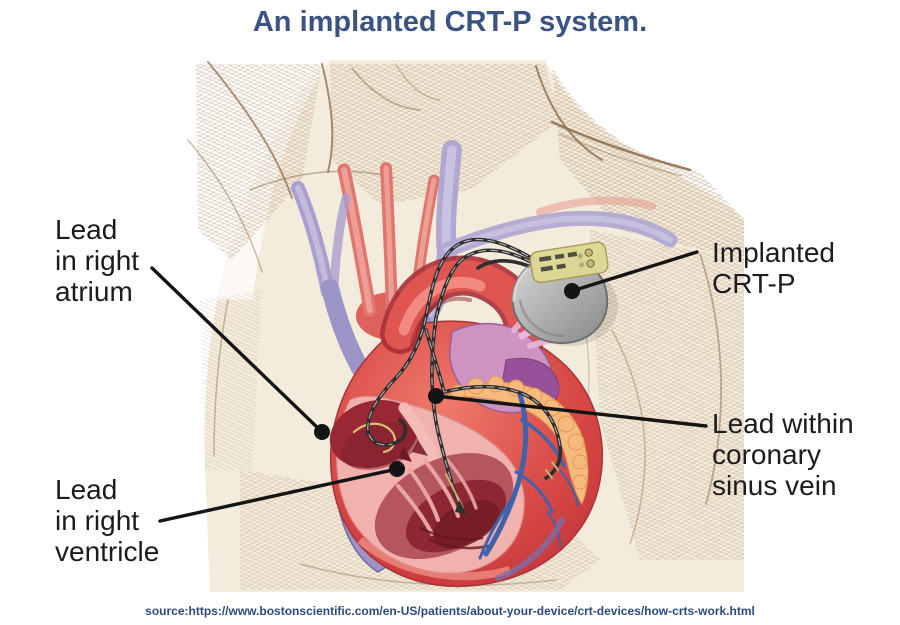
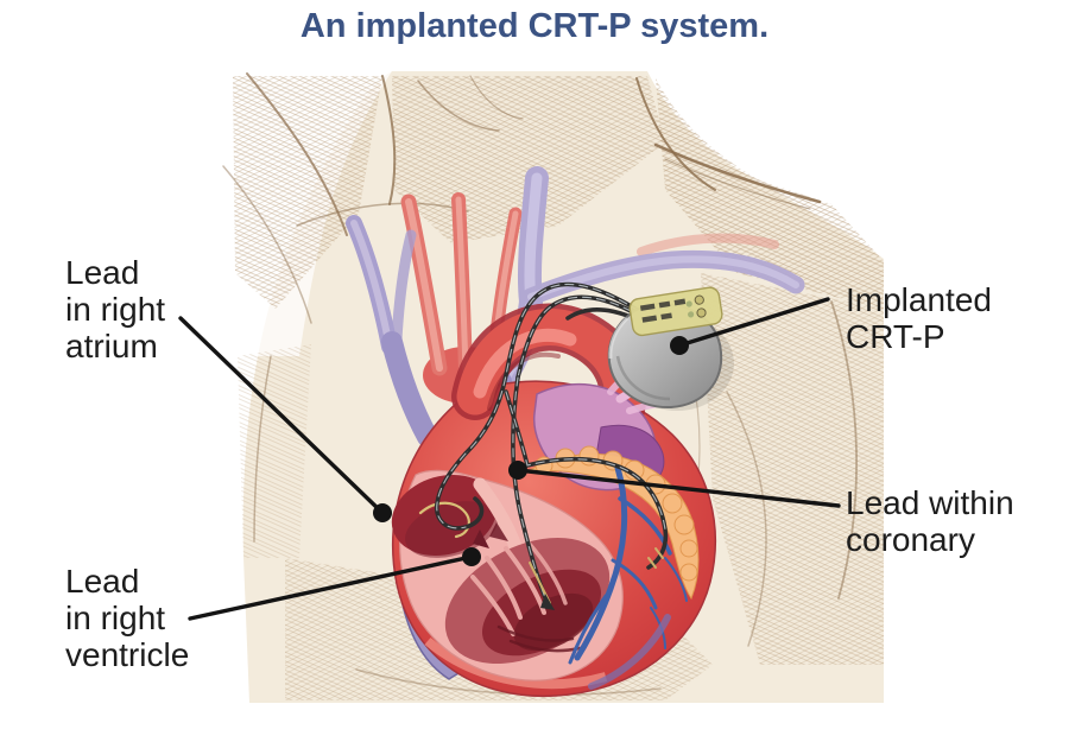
  An implanted CRT-P system.
  Lead
  in right
  atrium
  Lead
  in right
  ventricle
  Implanted
  CRT-P
  Lead within
  coronary
- sinus vein
- source:https://www.bostonscientific.com/en-US/patients/about-your-device/crt-devices/how-crts-work.html
